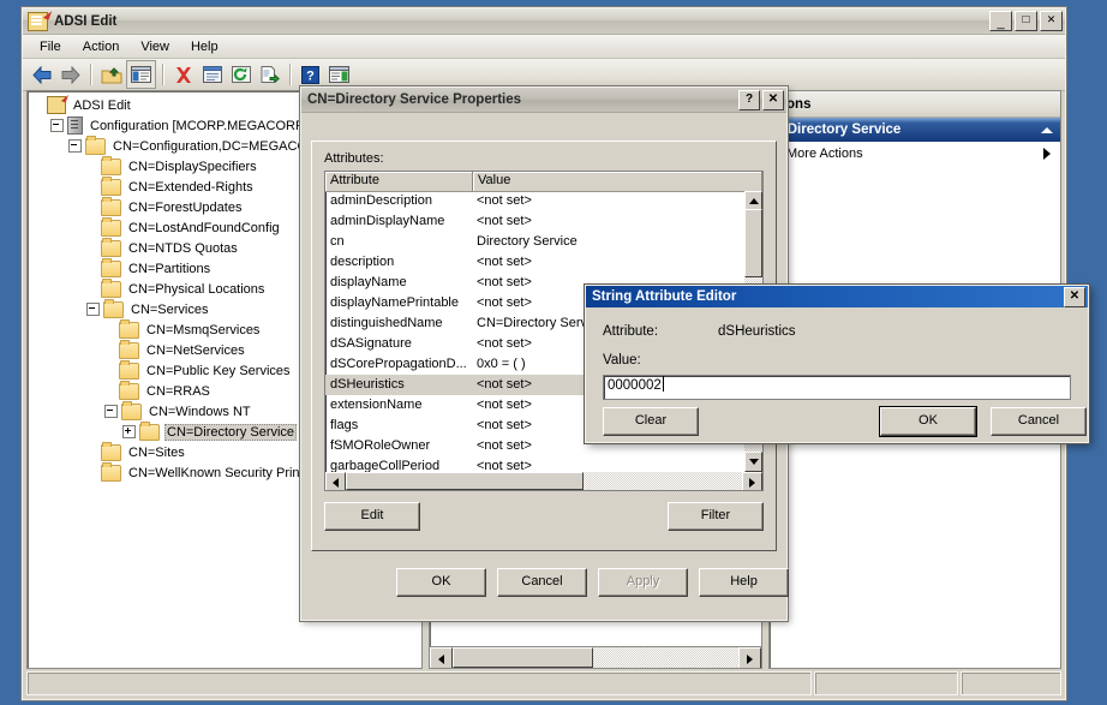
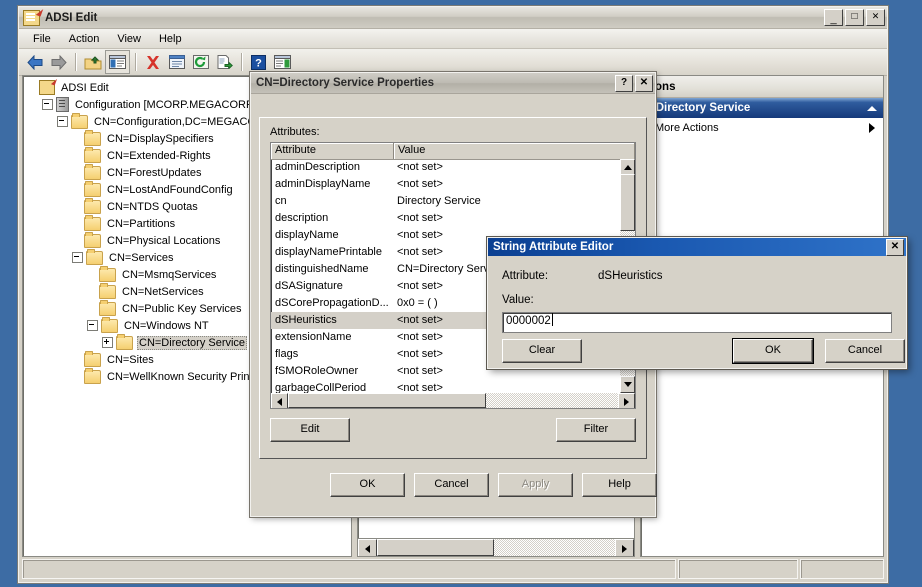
  ADSI Edit
  _
  □
  ✕
  File
  Action
  View
  Help
  ?
  ADSI Edit
  Configuration [MCORP.MEGACORP
  CN=Configuration,DC=MEGAC
  CN=DisplaySpecifiers
  CN=Extended-Rights
  CN=ForestUpdates
  CN=LostAndFoundConfig
  CN=NTDS Quotas
  CN=Partitions
  CN=Physical Locations
  CN=Services
  CN=MsmqServices
  CN=NetServices
  CN=Public Key Services
- CN=RRAS
  CN=Windows NT
  CN=Directory Service
  CN=Sites
  CN=WellKnown Security Prin
  Directory Service
  More Actions
  CN=Directory Service Properties
  ?
  ✕
  Attributes:
  Attribute
  Value
  adminDescription
  <not set>
  adminDisplayName
  <not set>
  cn
  Directory Service
  description
  <not set>
  displayName
  <not set>
  displayNamePrintable
  <not set>
  distinguishedName
  CN=Directory Ser
  dSASignature
  <not set>
  dSCorePropagationD...
  0x0 = ( )
  dSHeuristics
  <not set>
  extensionName
  <not set>
  flags
  <not set>
  fSMORoleOwner
  <not set>
  garbageCollPeriod
  <not set>
  Edit
  Filter
  OK
  Cancel
  Apply
  Help
  String Attribute Editor
  ✕
  Attribute:
  dSHeuristics
  Value:
  0000002
  Clear
  OK
  Cancel
